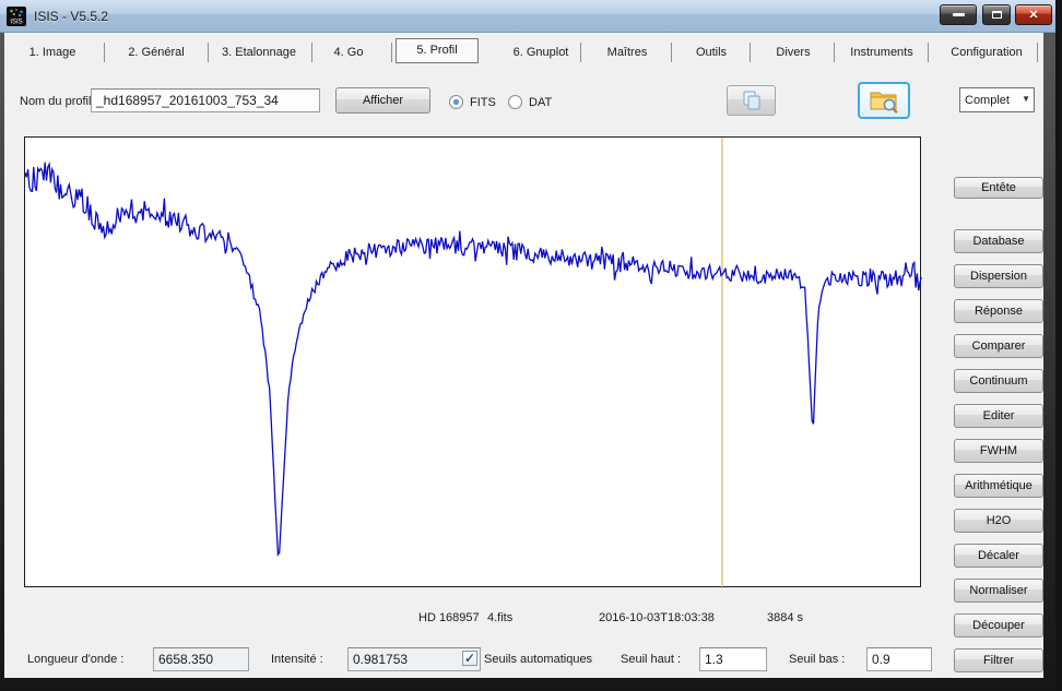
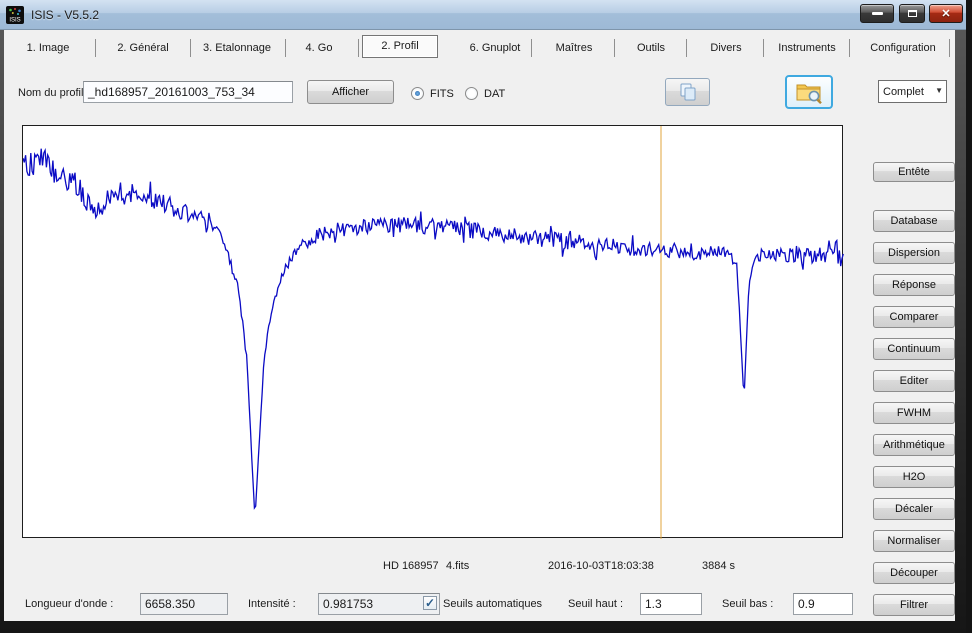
  ISIS - V5.5.2
  ✕
  1. Image
  2. Général
  3. Etalonnage
  4. Go
- 5. Profil
+ 2. Profil
  6. Gnuplot
  Maîtres
  Outils
  Divers
  Instruments
  Configuration
  Nom du profi
  _hd168957_20161003_753_34
  Afficher
  FITS
  DAT
  Complet
  ▼
  Entête
  Database
  Dispersion
  Réponse
  Comparer
  Continuum
  Editer
  FWHM
  Arithmétique
  H2O
  Décaler
  Normaliser
  Découper
  Filtrer
  HD 168957
  4.fits
  2016-10-03T18:03:38
  3884 s
  Longueur d'onde :
  6658.350
  Intensité :
  0.981753
  ✓
  Seuils automatiques
  Seuil haut :
  1.3
  Seuil bas :
  0.9
